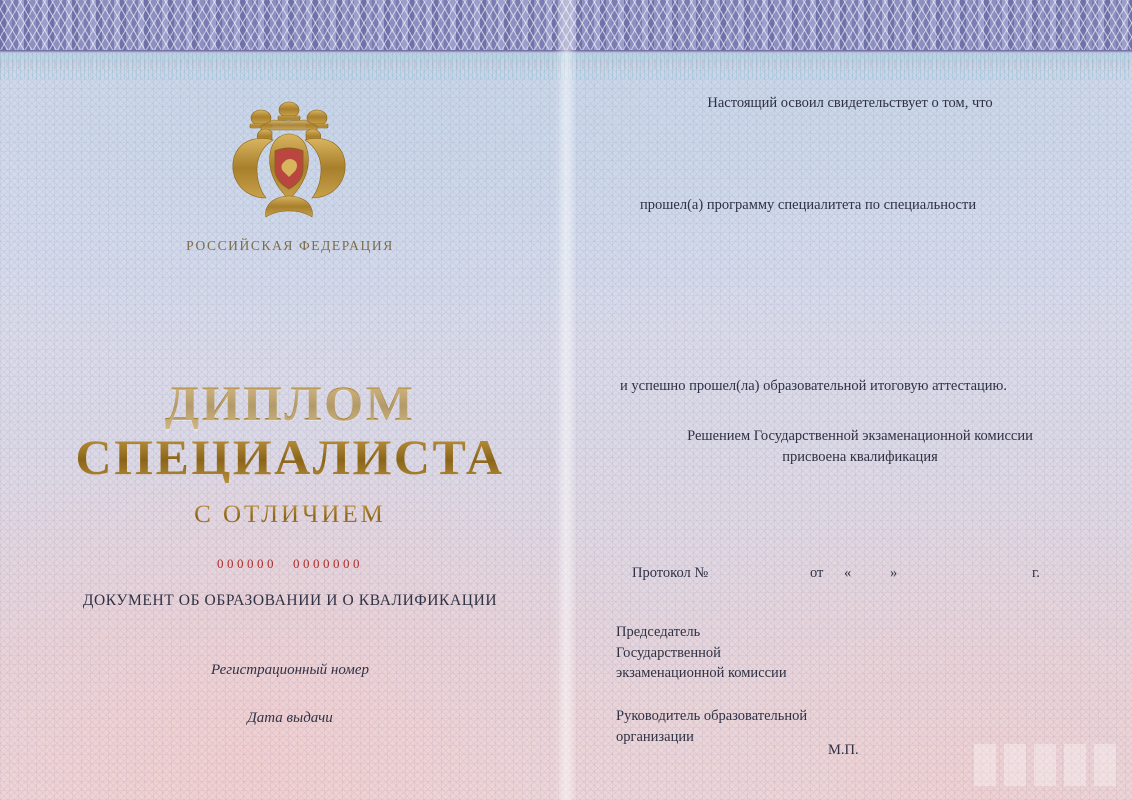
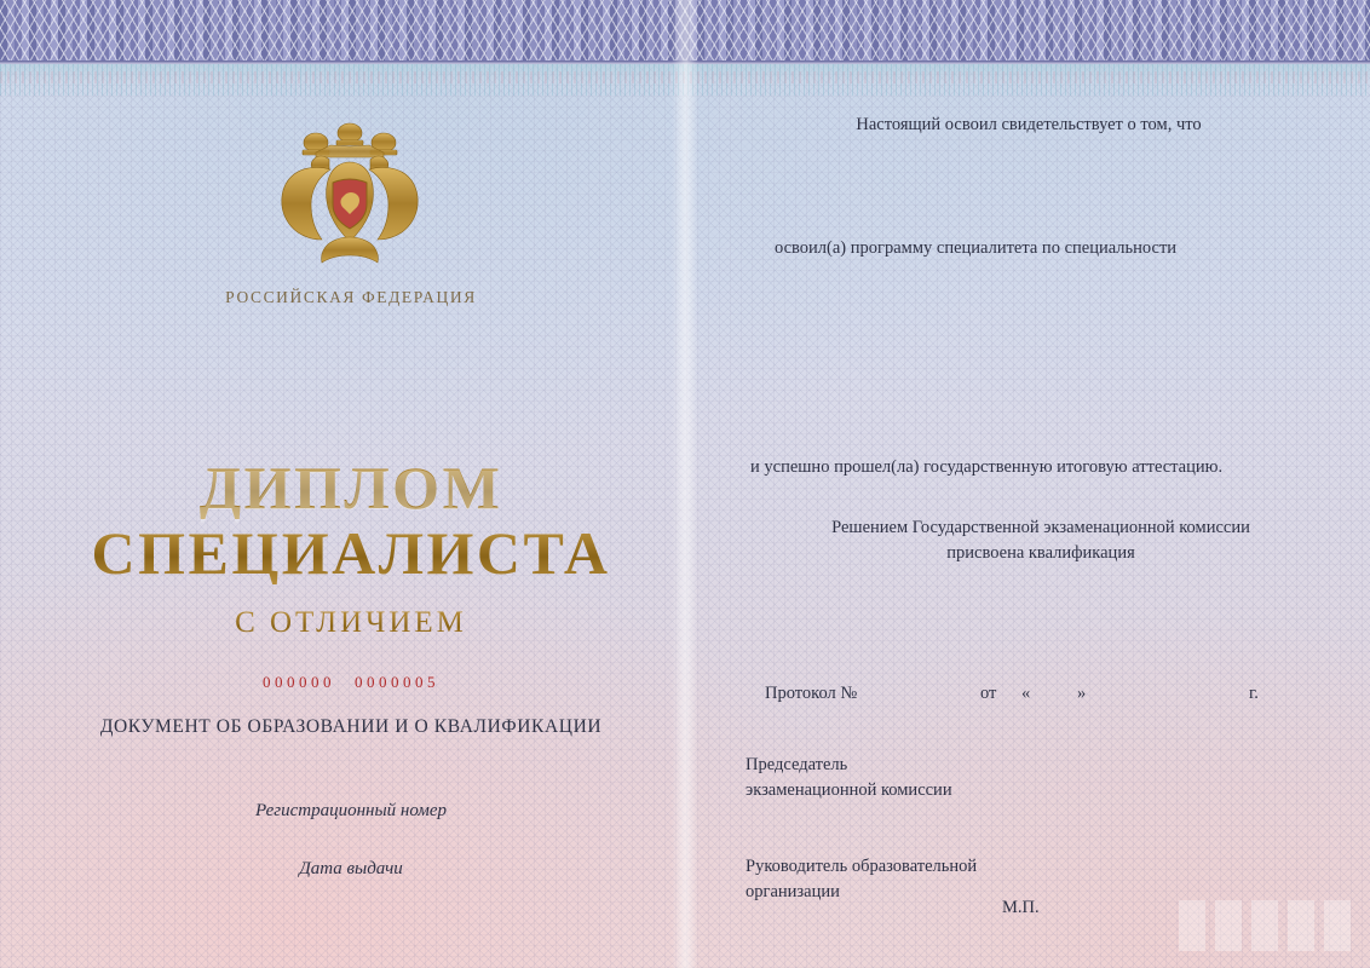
  РОССИЙСКАЯ ФЕДЕРАЦИЯ
  ДИПЛОМ
  СПЕЦИАЛИСТА
  С ОТЛИЧИЕМ
- 000000 0000000
+ 000000 0000005
  ДОКУМЕНТ ОБ ОБРАЗОВАНИИ И О КВАЛИФИКАЦИИ
  Регистрационный номер
  Дата выдачи
  Настоящий освоил свидетельствует о том, что
- прошел(а) программу специалитета по специальности
+ освоил(а) программу специалитета по специальности
- и успешно прошел(ла) образовательной итоговую аттестацию.
+ и успешно прошел(ла) государственную итоговую аттестацию.
  Решением Государственной экзаменационной комиссии
  присвоена квалификация
  Протокол №
  от
  «
  »
  г.
  Председатель
- Государственной
  экзаменационной комиссии
  Руководитель образовательной
  организации
  М.П.
